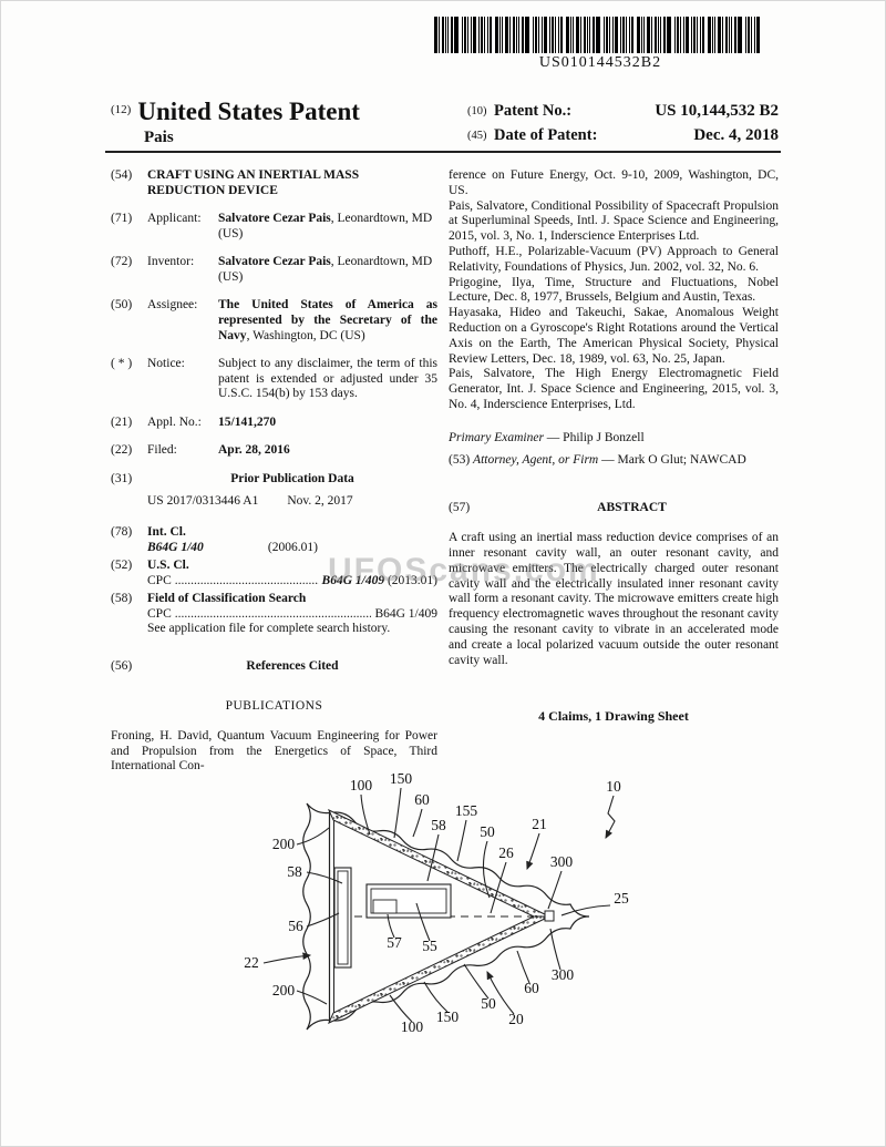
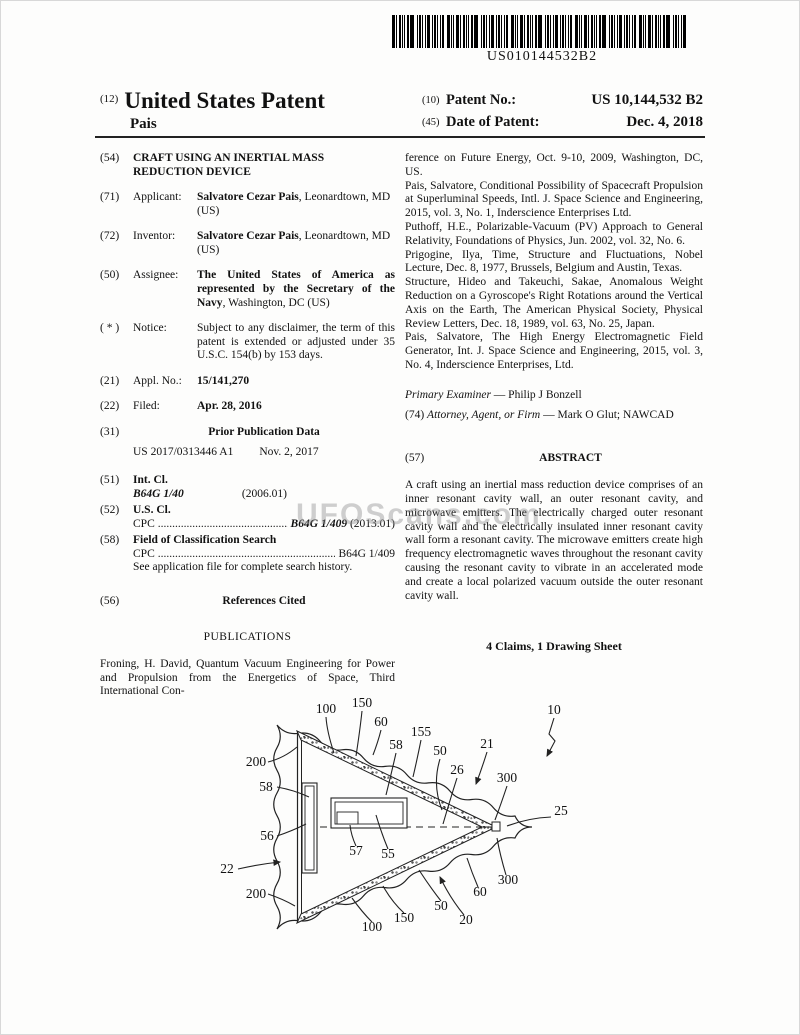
  US010144532B2
  (12) United States Patent
  Pais
  (10)
  Patent No.:
  US 10,144,532 B2
  (45)
  Date of Patent:
  Dec. 4, 2018
  (54)
  CRAFT USING AN INERTIAL MASS REDUCTION DEVICE
  (71)
  Applicant:
  Salvatore Cezar Pais, Leonardtown, MD (US)
  (72)
  Inventor:
  Salvatore Cezar Pais, Leonardtown, MD (US)
  (50)
  Assignee:
  The United States of America as represented by the Secretary of the Navy, Washington, DC (US)
  ( * )
  Notice:
  Subject to any disclaimer, the term of this patent is extended or adjusted under 35 U.S.C. 154(b) by 153 days.
  (21)
  Appl. No.:
  15/141,270
  (22)
  Filed:
  Apr. 28, 2016
  (31)
  Prior Publication Data
  US 2017/0313446 A1
  Nov. 2, 2017
- (78)
+ (51)
  Int. Cl.
  B64G 1/40 (2006.01)
  (52)
  U.S. Cl.
  CPC
  .............................................
  B64G 1/409
  (2013.01)
  (58)
  Field of Classification Search
  CPC
  ..............................................................
  B64G 1/409
  See application file for complete search history.
  (56)
  References Cited
  PUBLICATIONS
  Froning, H. David, Quantum Vacuum Engineering for Power and Propulsion from the Energetics of Space, Third International Con-
  ference on Future Energy, Oct. 9-10, 2009, Washington, DC, US.
  Pais, Salvatore, Conditional Possibility of Spacecraft Propulsion at Superluminal Speeds, Intl. J. Space Science and Engineering, 2015, vol. 3, No. 1, Inderscience Enterprises Ltd.
  Puthoff, H.E., Polarizable-Vacuum (PV) Approach to General Relativity, Foundations of Physics, Jun. 2002, vol. 32, No. 6.
  Prigogine, Ilya, Time, Structure and Fluctuations, Nobel Lecture, Dec. 8, 1977, Brussels, Belgium and Austin, Texas.
- Hayasaka, Hideo and Takeuchi, Sakae, Anomalous Weight Reduction on a Gyroscope's Right Rotations around the Vertical Axis on the Earth, The American Physical Society, Physical Review Letters, Dec. 18, 1989, vol. 63, No. 25, Japan.
+ Structure, Hideo and Takeuchi, Sakae, Anomalous Weight Reduction on a Gyroscope's Right Rotations around the Vertical Axis on the Earth, The American Physical Society, Physical Review Letters, Dec. 18, 1989, vol. 63, No. 25, Japan.
  Pais, Salvatore, The High Energy Electromagnetic Field Generator, Int. J. Space Science and Engineering, 2015, vol. 3, No. 4, Inderscience Enterprises, Ltd.
  Primary Examiner — Philip J Bonzell
- (53) Attorney, Agent, or Firm — Mark O Glut; NAWCAD
+ (74) Attorney, Agent, or Firm — Mark O Glut; NAWCAD
  (57)
  ABSTRACT
  A craft using an inertial mass reduction device comprises of an inner resonant cavity wall, an outer resonant cavity, and microwave emitters. The electrically charged outer resonant cavity wall and the electrically insulated inner resonant cavity wall form a resonant cavity. The microwave emitters create high frequency electromagnetic waves throughout the resonant cavity causing the resonant cavity to vibrate in an accelerated mode and create a local polarized vacuum outside the outer resonant cavity wall.
  4 Claims, 1 Drawing Sheet
  UFOScans.com
  100
  150
  60
  155
  58
  50
  21
  26
  300
  10
  25
  200
  58
  56
  22
  200
  57
  55
  100
  150
  50
  20
  60
  300
